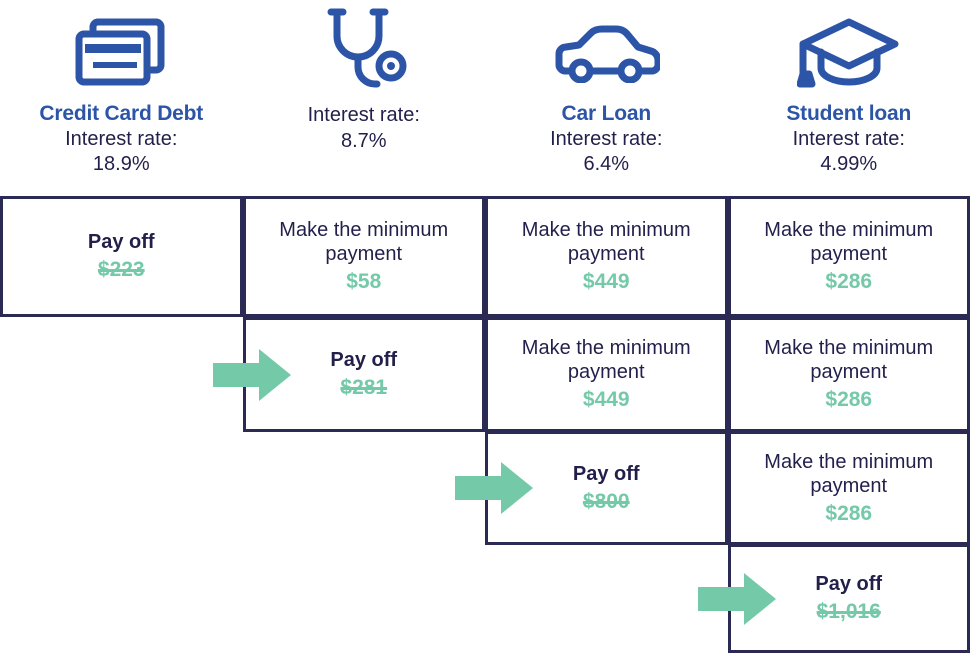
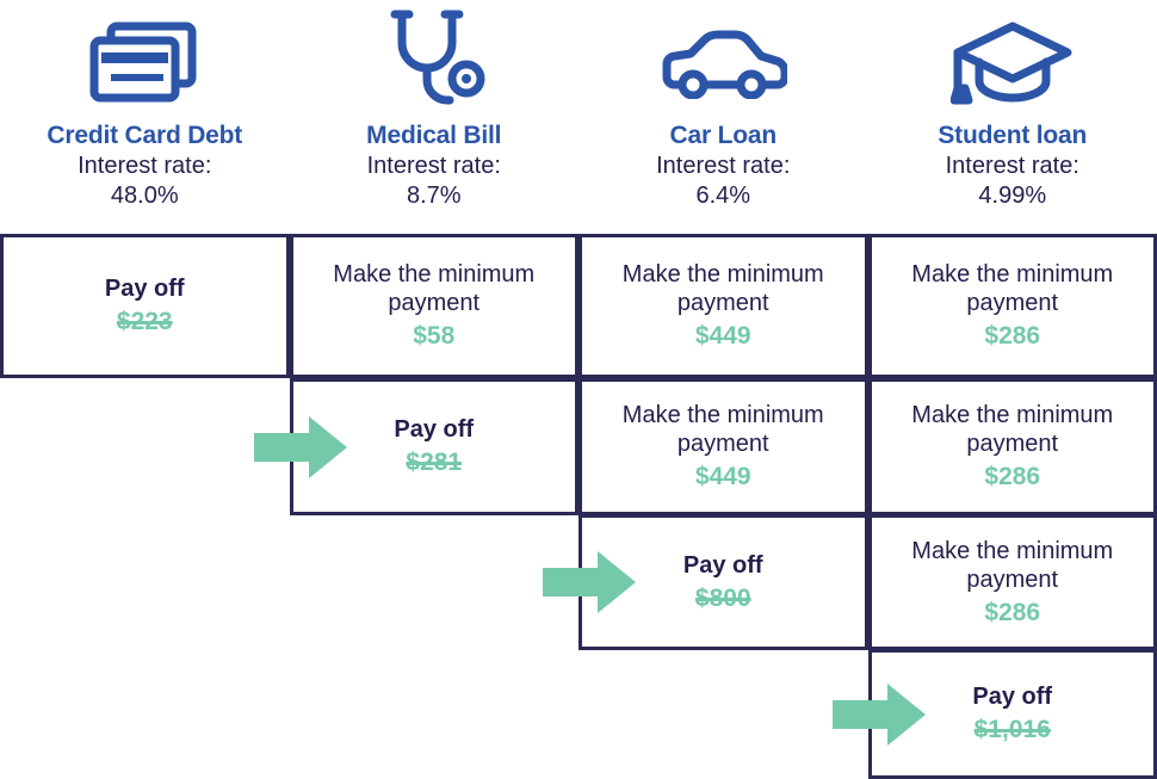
  Credit Card Debt
  Interest rate:
- 18.9%
+ 48.0%
+ Medical Bill
  Interest rate:
  8.7%
  Car Loan
  Interest rate:
  6.4%
  Student loan
  Interest rate:
  4.99%
  Pay off
  $223
  Make the minimum payment
  $58
  Make the minimum payment
  $449
  Make the minimum payment
  $286
  Pay off
  $281
  Make the minimum payment
  $449
  Make the minimum payment
  $286
  Pay off
  $800
  Make the minimum payment
  $286
  Pay off
  $1,016
